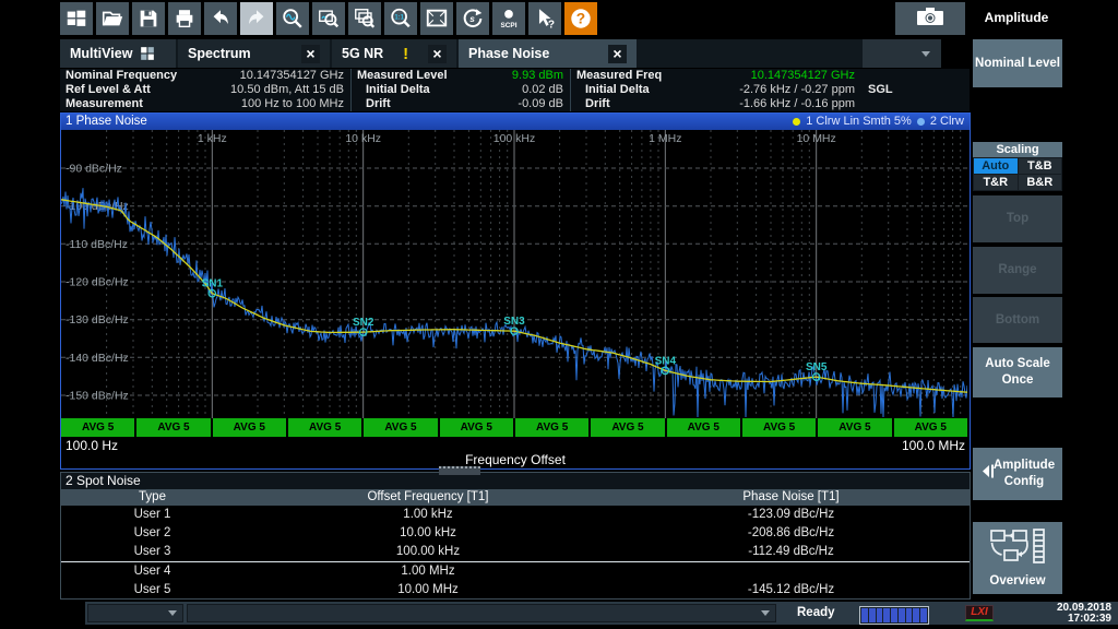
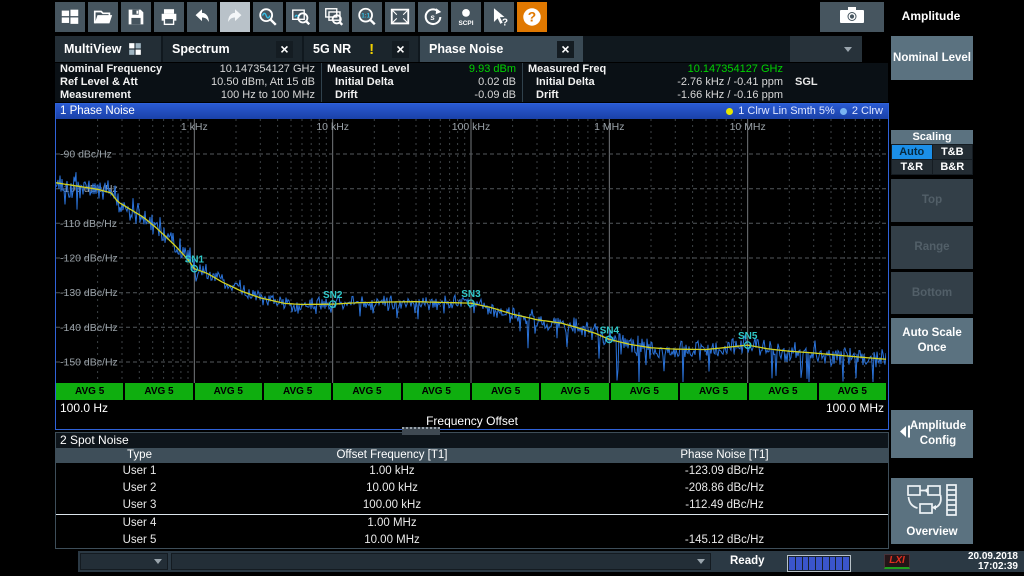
  s
  ?
  ?
  Amplitude
  MultiView
  Spectrum
  ×
  5G NR
  !
  ×
  Phase Noise
  ×
  Nominal Frequency
  10.147354127 GHz
  Ref Level & Att
  10.50 dBm, Att 15 dB
  Measurement
  100 Hz to 100 MHz
  Measured Level
  9.93 dBm
  Initial Delta
  0.02 dB
  Drift
  -0.09 dB
  Measured Freq
  10.147354127 GHz
  Initial Delta
- -2.76 kHz / -0.27 ppm
+ -2.76 kHz / -0.41 ppm
  SGL
  Drift
  -1.66 kHz / -0.16 ppm
  1 Phase Noise
  1 Clrw Lin Smth 5%
  2 Clrw
  -90 dBc/Hz
  -110 dBc/Hz
  -120 dBc/Hz
  -130 dBc/Hz
  -140 dBc/Hz
  -150 dBc/Hz
  1 kHz
  10 kHz
  100 kHz
  1 MHz
  10 MHz
  SN1
  SN2
  SN3
  SN4
  SN5
  AVG 5
  AVG 5
  AVG 5
  AVG 5
  AVG 5
  AVG 5
  AVG 5
  AVG 5
  AVG 5
  AVG 5
  AVG 5
  AVG 5
  100.0 Hz
  100.0 MHz
  Frequency Offset
  2 Spot Noise
  Type
  Offset Frequency [T1]
  Phase Noise [T1]
  User 1
  1.00 kHz
  -123.09 dBc/Hz
  User 2
  10.00 kHz
  -208.86 dBc/Hz
  User 3
  100.00 kHz
  -112.49 dBc/Hz
  User 4
  1.00 MHz
  User 5
  10.00 MHz
  -145.12 dBc/Hz
  Nominal Level
  Scaling
  Auto
  T&B
  T&R
  B&R
  Top
  Range
  Bottom
  Auto Scale Once
  Amplitude Config
  Overview
  Ready
  LXI
  20.09.2018
  17:02:39
